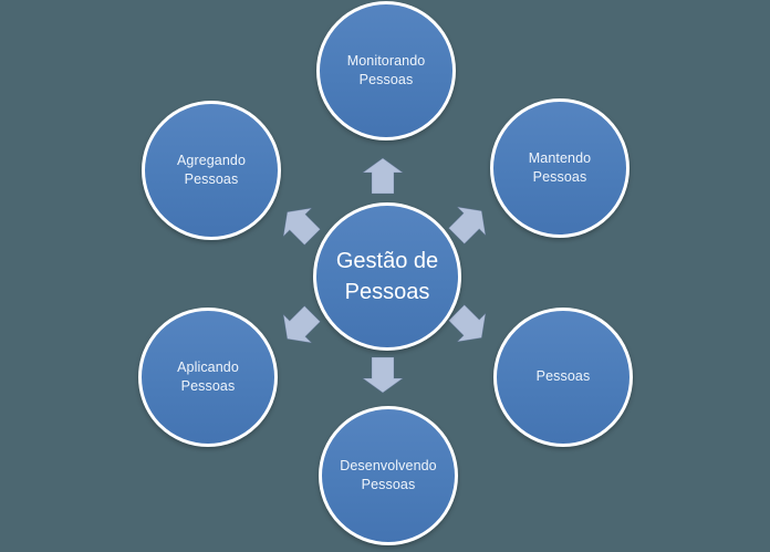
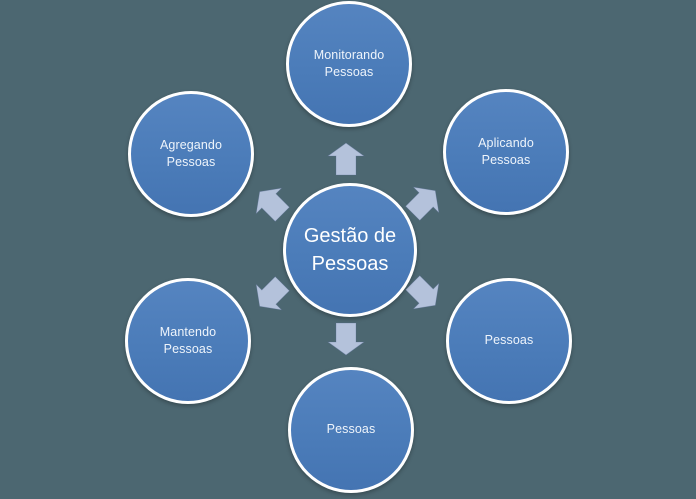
  Gestão de Pessoas
  Monitorando
  Pessoas
- Mantendo
+ Aplicando
  Pessoas
  Pessoas
- Desenvolvendo
  Pessoas
- Aplicando
+ Mantendo
  Pessoas
  Agregando
  Pessoas
